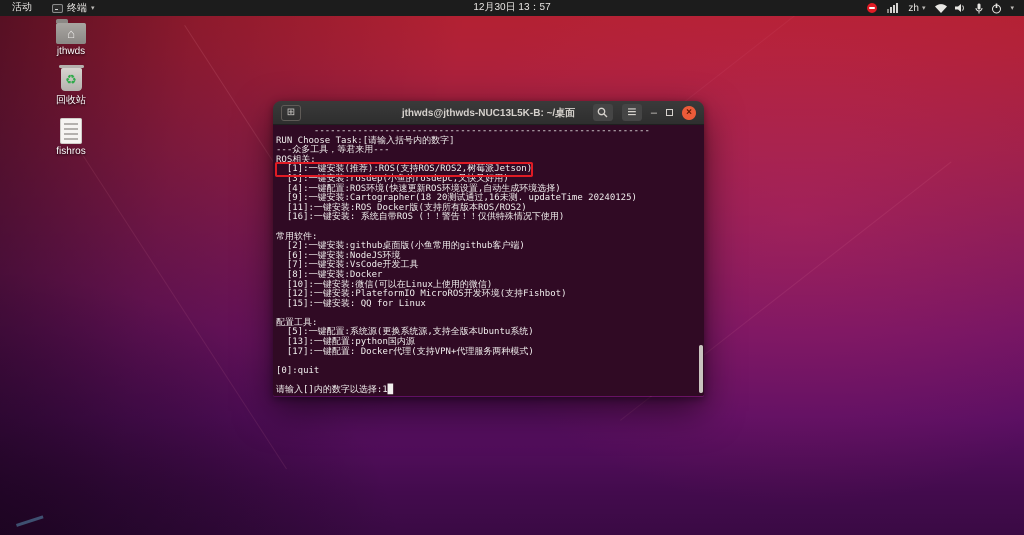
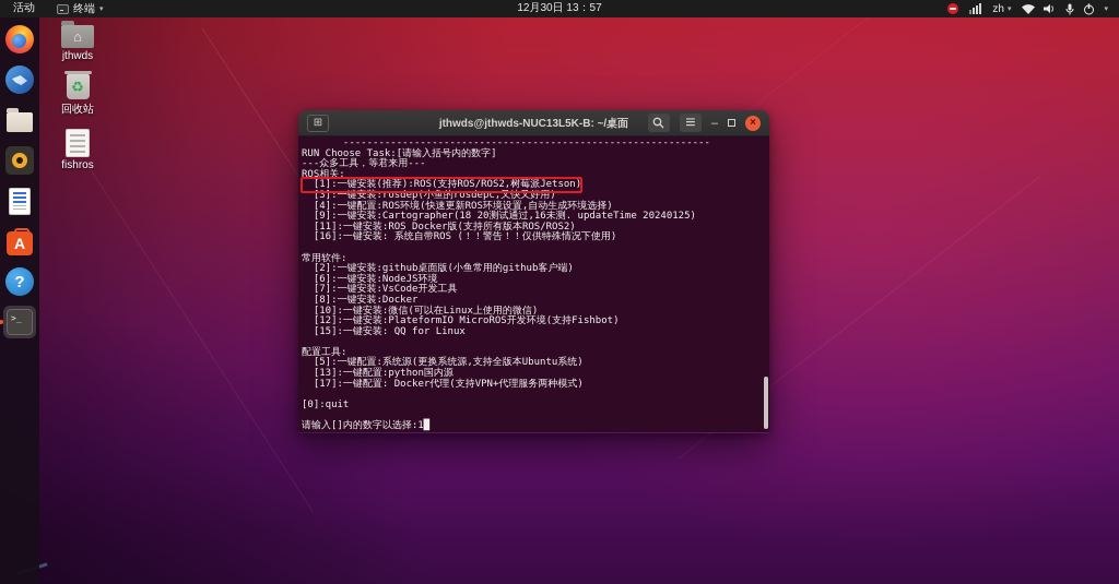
  活动
  终端
  12月30日 13：57
  zh
+ A
+ ?
+ >_
  ⌂
  jthwds
  ♻
  回收站
  fishros
  ⊞
  jthwds@jthwds-NUC13L5K-B: ~/桌面
  ≡
  –
  ×
  --------------------------------------------------------------
  RUN Choose Task:[请输入括号内的数字]
  ---众多工具，等君来用---
  ROS相关:
  [1]:一键安装(推荐):ROS(支持ROS/ROS2,树莓派Jetson)
  [3]:一键安装:rosdep(小鱼的rosdepc,又快又好用)
  [4]:一键配置:ROS环境(快速更新ROS环境设置,自动生成环境选择)
  [9]:一键安装:Cartographer(18 20测试通过,16未测. updateTime 20240125)
  [11]:一键安装:ROS Docker版(支持所有版本ROS/ROS2)
  [16]:一键安装: 系统自带ROS (！！警告！！仅供特殊情况下使用)
  常用软件:
  [2]:一键安装:github桌面版(小鱼常用的github客户端)
  [6]:一键安装:NodeJS环境
  [7]:一键安装:VsCode开发工具
  [8]:一键安装:Docker
  [10]:一键安装:微信(可以在Linux上使用的微信)
  [12]:一键安装:PlateformIO MicroROS开发环境(支持Fishbot)
  [15]:一键安装: QQ for Linux
  配置工具:
  [5]:一键配置:系统源(更换系统源,支持全版本Ubuntu系统)
  [13]:一键配置:python国内源
  [17]:一键配置: Docker代理(支持VPN+代理服务两种模式)
  [0]:quit
  请输入[]内的数字以选择:1█
